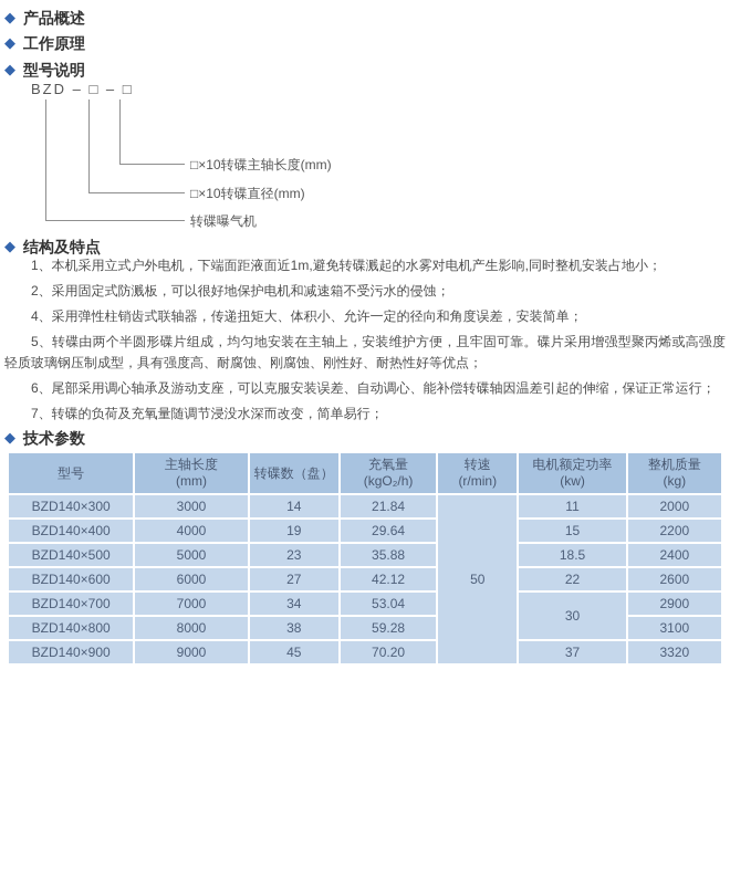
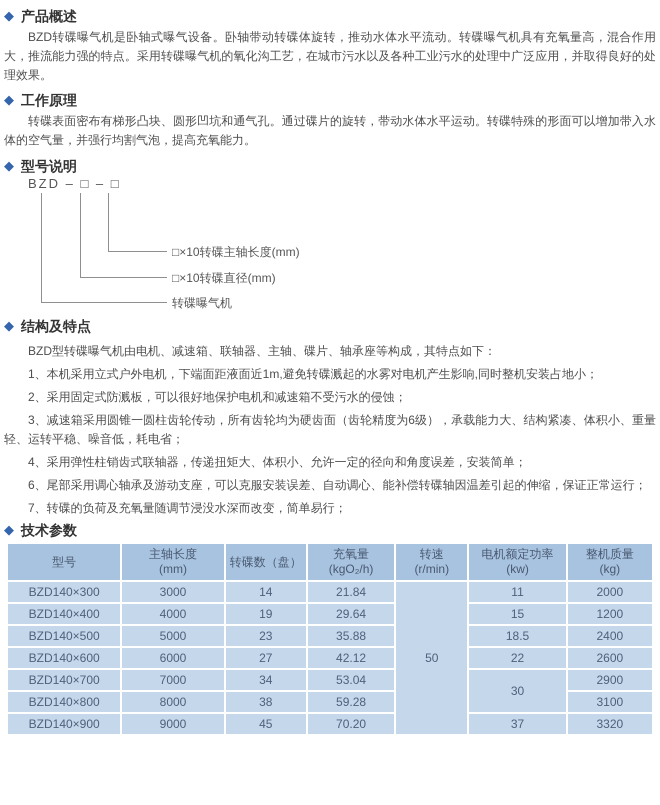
  ◆
  产品概述
+ BZD转碟曝气机是卧轴式曝气设备。卧轴带动转碟体旋转，推动水体水平流动。转碟曝气机具有充氧量高，混合作用大，推流能力强的特点。采用转碟曝气机的氧化沟工艺，在城市污水以及各种工业污水的处理中广泛应用，并取得良好的处理效果。
  ◆
  工作原理
+ 转碟表面密布有梯形凸块、圆形凹坑和通气孔。通过碟片的旋转，带动水体水平运动。转碟特殊的形面可以增加带入水体的空气量，并强行均割气泡，提高充氧能力。
  ◆
  型号说明
  BZD – □ – □
  □×10转碟主轴长度(mm)
  □×10转碟直径(mm)
  转碟曝气机
  ◆
  结构及特点
+ BZD型转碟曝气机由电机、减速箱、联轴器、主轴、碟片、轴承座等构成，其特点如下：
  1、本机采用立式户外电机，下端面距液面近1m,避免转碟溅起的水雾对电机产生影响,同时整机安装占地小；
  2、采用固定式防溅板，可以很好地保护电机和减速箱不受污水的侵蚀；
+ 3、减速箱采用圆锥一圆柱齿轮传动，所有齿轮均为硬齿面（齿轮精度为6级），承载能力大、结构紧凑、体积小、重量轻、运转平稳、噪音低，耗电省；
  4、采用弹性柱销齿式联轴器，传递扭矩大、体积小、允许一定的径向和角度误差，安装简单；
- 5、转碟由两个半圆形碟片组成，均匀地安装在主轴上，安装维护方便，且牢固可靠。碟片采用增强型聚丙烯或高强度轻质玻璃钢压制成型，具有强度高、耐腐蚀、刚腐蚀、刚性好、耐热性好等优点；
  6、尾部采用调心轴承及游动支座，可以克服安装误差、自动调心、能补偿转碟轴因温差引起的伸缩，保证正常运行；
  7、转碟的负荷及充氧量随调节浸没水深而改变，简单易行；
  ◆
  技术参数
  型号	主轴长度 (mm)	转碟数（盘）	充氧量 (kgO₂/h)	转速 (r/min)	电机额定功率 (kw)	整机质量 (kg)
  BZD140×300	3000	14	21.84	50	11	2000
- BZD140×400	4000	19	29.64	15	2200
+ BZD140×400	4000	19	29.64	15	1200
  BZD140×500	5000	23	35.88	18.5	2400
  BZD140×600	6000	27	42.12	22	2600
  BZD140×700	7000	34	53.04	30	2900
  BZD140×800	8000	38	59.28	3100
  BZD140×900	9000	45	70.20	37	3320
